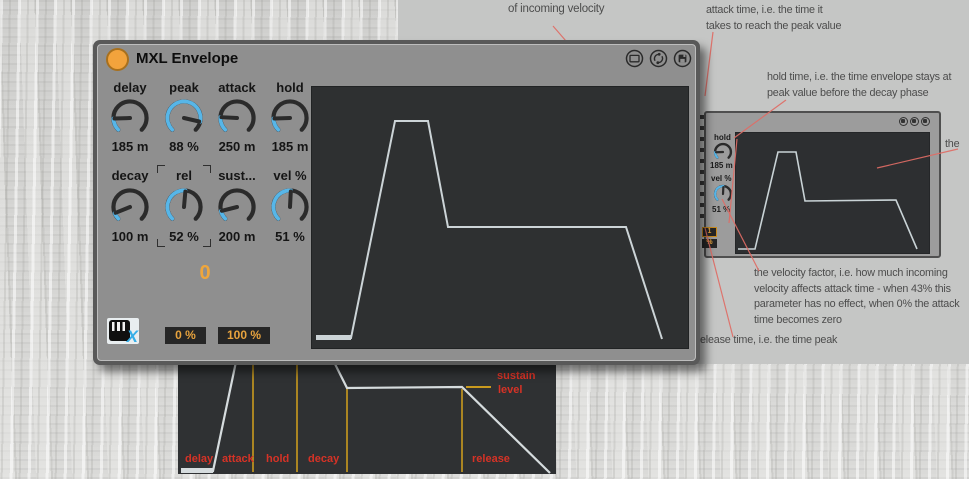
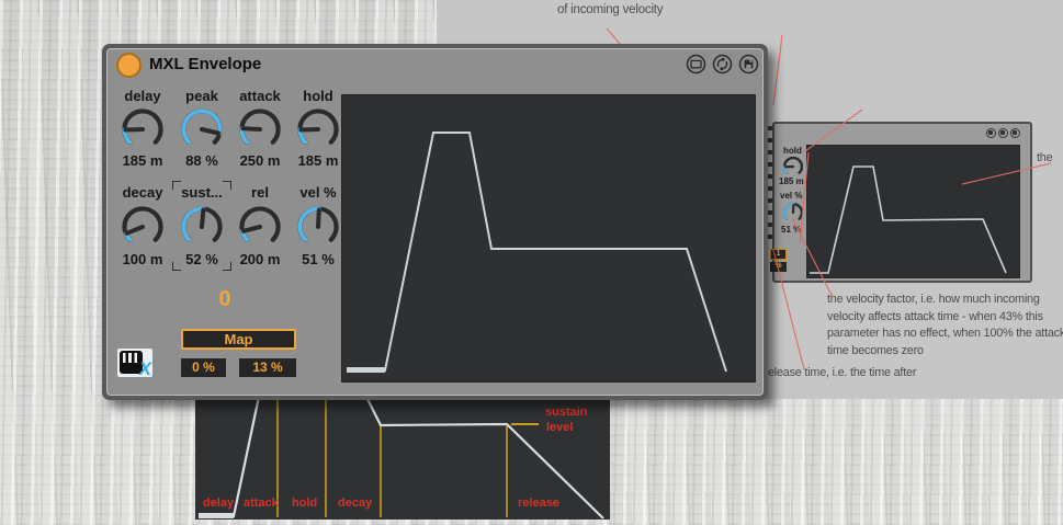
  delay
  attack
  hold
  decay
  release
  sustain
  level
  hold
  185 m
  vel %
  51 %
  of incoming velocity
- attack time, i.e. the time it
- takes to reach the peak value
- hold time, i.e. the time envelope stays at
- peak value before the decay phase
  the
  the velocity factor, i.e. how much incoming
  velocity affects attack time - when 43% this
- parameter has no effect, when 0% the attack
+ parameter has no effect, when 100% the attack
  time becomes zero
- elease time, i.e. the time peak
+ elease time, i.e. the time after
  MXL Envelope
  delay
  185 m
  peak
  88 %
  attack
  250 m
  hold
  185 m
  decay
  100 m
- rel
+ sust...
  52 %
- sust...
+ rel
  200 m
  vel %
  51 %
  0
+ Map
  0 %
- 100 %
+ 13 %
  X
